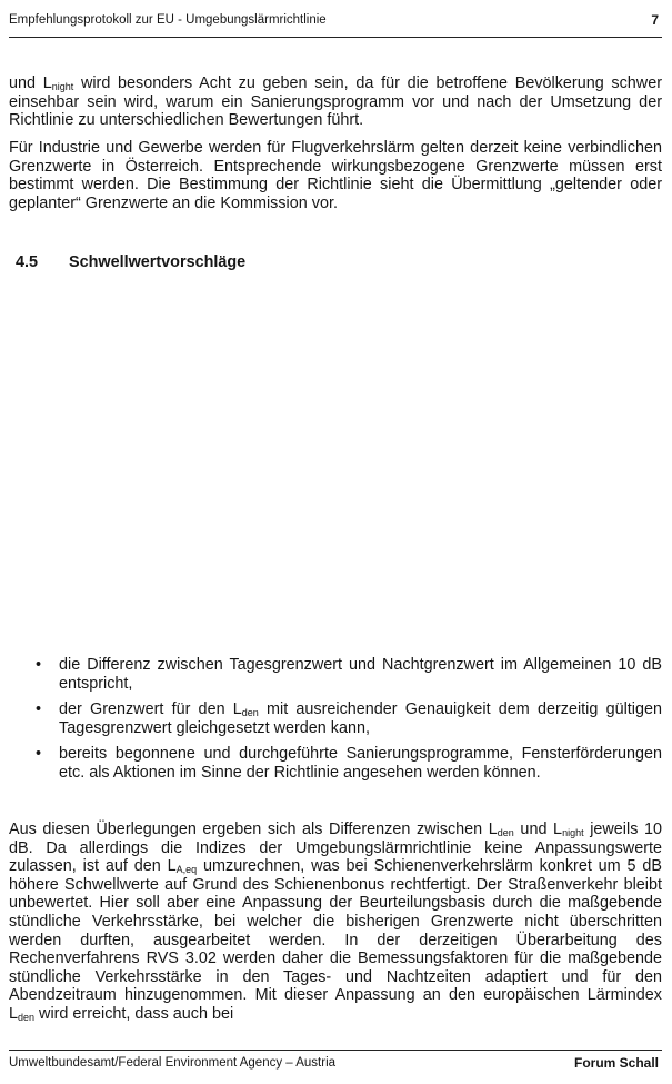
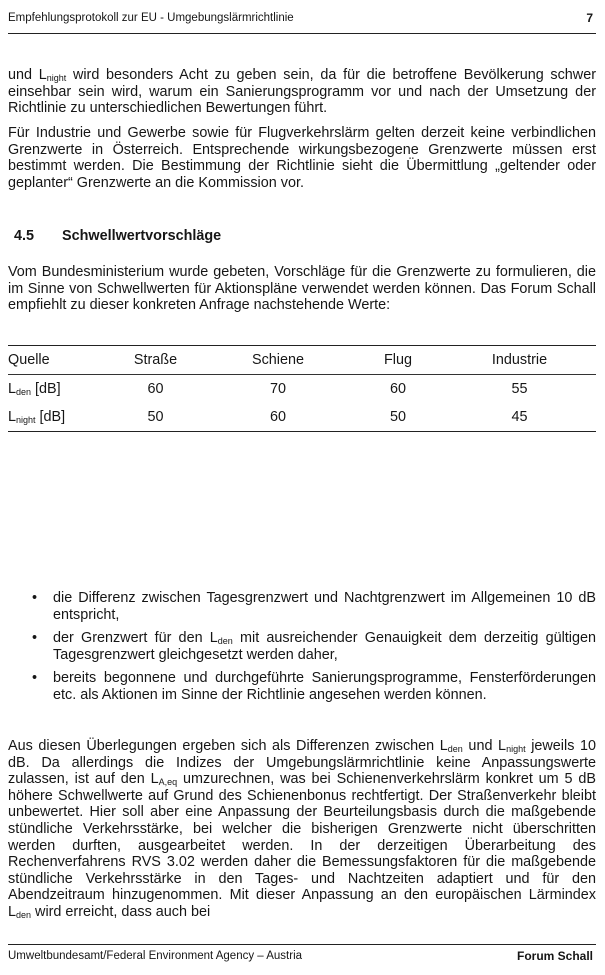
  Empfehlungsprotokoll zur EU - Umgebungslärmrichtlinie
  7
  und Lnight wird besonders Acht zu geben sein, da für die betroffene Bevölkerung schwer einsehbar sein wird, warum ein Sanierungsprogramm vor und nach der Umsetzung der Richtlinie zu unterschiedlichen Bewertungen führt.
- Für Industrie und Gewerbe werden für Flugverkehrslärm gelten derzeit keine verbindlichen Grenzwerte in Österreich. Entsprechende wirkungsbezogene Grenzwerte müssen erst bestimmt werden. Die Bestimmung der Richtlinie sieht die Übermittlung „geltender oder geplanter“ Grenzwerte an die Kommission vor.
+ Für Industrie und Gewerbe sowie für Flugverkehrslärm gelten derzeit keine verbindlichen Grenzwerte in Österreich. Entsprechende wirkungsbezogene Grenzwerte müssen erst bestimmt werden. Die Bestimmung der Richtlinie sieht die Übermittlung „geltender oder geplanter“ Grenzwerte an die Kommission vor.
  4.5 Schwellwertvorschläge
+ Vom Bundesministerium wurde gebeten, Vorschläge für die Grenzwerte zu formulieren, die im Sinne von Schwellwerten für Aktionspläne verwendet werden können. Das Forum Schall empfiehlt zu dieser konkreten Anfrage nachstehende Werte:
+ Quelle	Straße	Schiene	Flug	Industrie
+ Lden [dB]	60	70	60	55
+ Lnight [dB]	50	60	50	45
  •
  die Differenz zwischen Tagesgrenzwert und Nachtgrenzwert im Allgemeinen 10 dB entspricht,
  •
- der Grenzwert für den Lden mit ausreichender Genauigkeit dem derzeitig gültigen Tagesgrenzwert gleichgesetzt werden kann,
+ der Grenzwert für den Lden mit ausreichender Genauigkeit dem derzeitig gültigen Tagesgrenzwert gleichgesetzt werden daher,
  •
  bereits begonnene und durchgeführte Sanierungsprogramme, Fensterförderungen etc. als Aktionen im Sinne der Richtlinie angesehen werden können.
  Aus diesen Überlegungen ergeben sich als Differenzen zwischen Lden und Lnight jeweils 10 dB. Da allerdings die Indizes der Umgebungslärmrichtlinie keine Anpassungswerte zulassen, ist auf den LA,eq umzurechnen, was bei Schienenverkehrslärm konkret um 5 dB höhere Schwellwerte auf Grund des Schienenbonus rechtfertigt. Der Straßenverkehr bleibt unbewertet. Hier soll aber eine Anpassung der Beurteilungsbasis durch die maßgebende stündliche Verkehrsstärke, bei welcher die bisherigen Grenzwerte nicht überschritten werden durften, ausgearbeitet werden. In der derzeitigen Überarbeitung des Rechenverfahrens RVS 3.02 werden daher die Bemessungsfaktoren für die maßgebende stündliche Verkehrsstärke in den Tages- und Nachtzeiten adaptiert und für den Abendzeitraum hinzugenommen. Mit dieser Anpassung an den europäischen Lärmindex Lden wird erreicht, dass auch bei
  Umweltbundesamt/Federal Environment Agency – Austria
  Forum Schall
